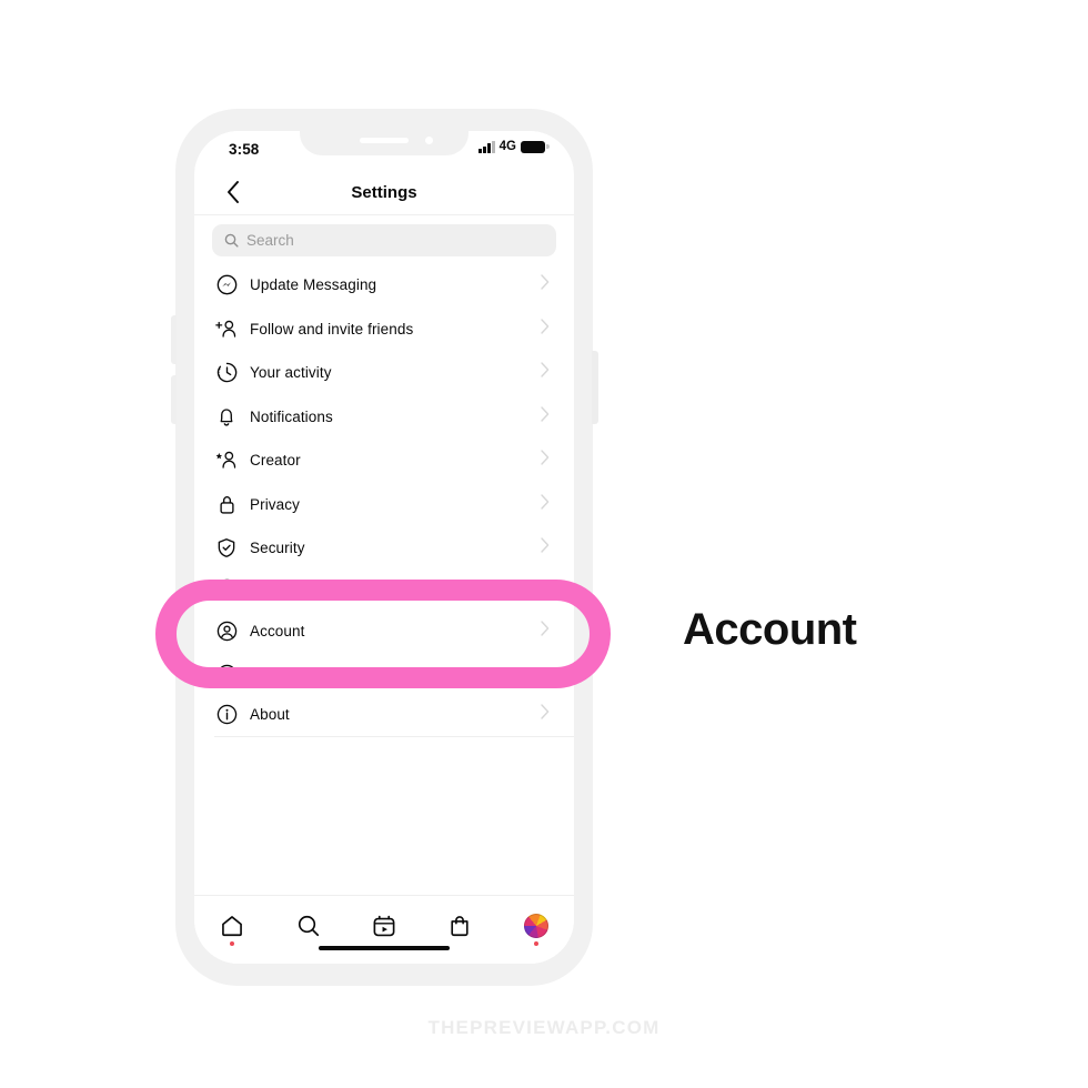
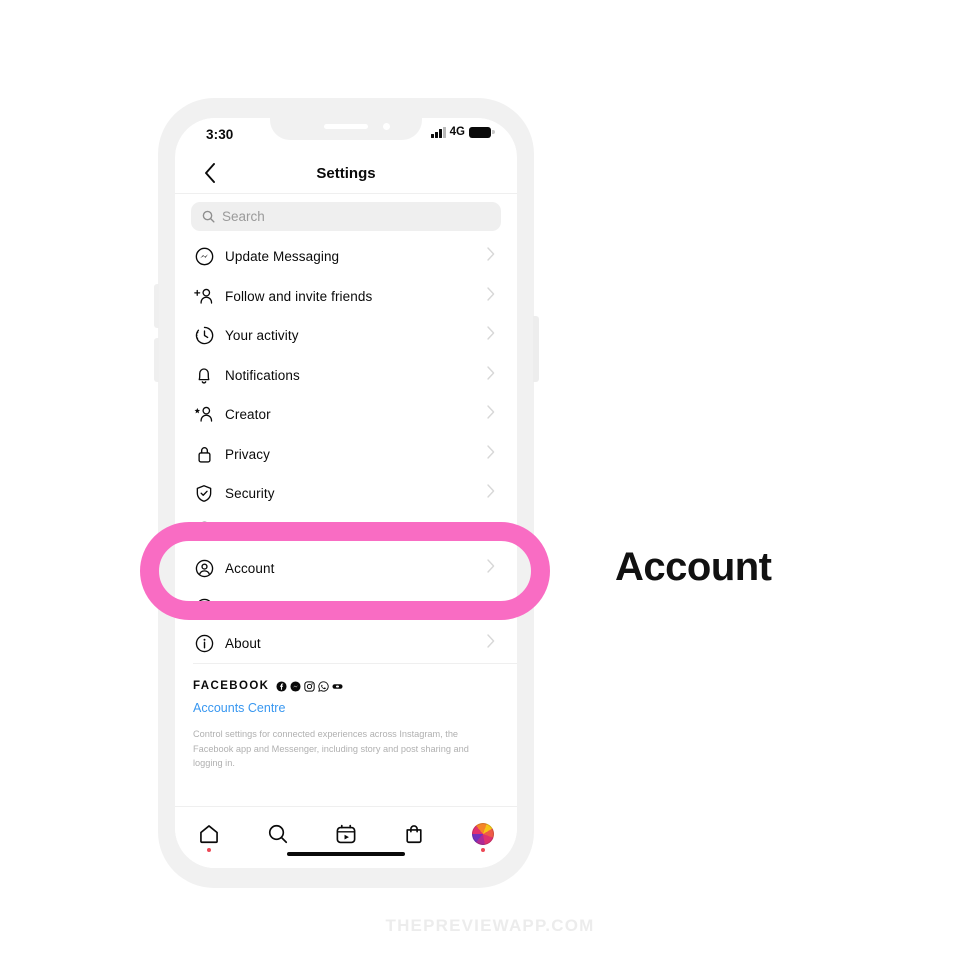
- 3:58
+ 3:30
  4G
  Settings
  Search
  Update Messaging
  Follow and invite friends
  Your activity
  Notifications
  Creator
  Privacy
  Security
  Account
  About
+ FACEBOOK
+ Accounts Centre
+ Control settings for connected experiences across Instagram, the Facebook app and Messenger, including story and post sharing and logging in.
  Account
